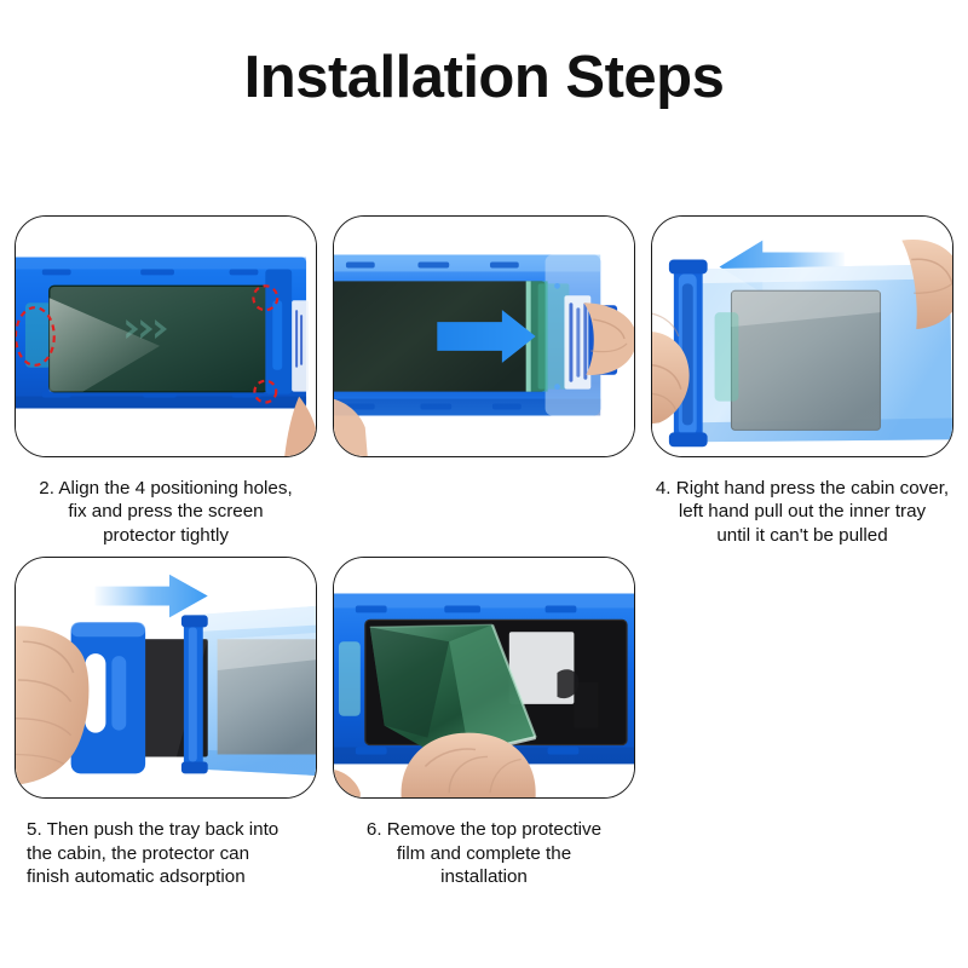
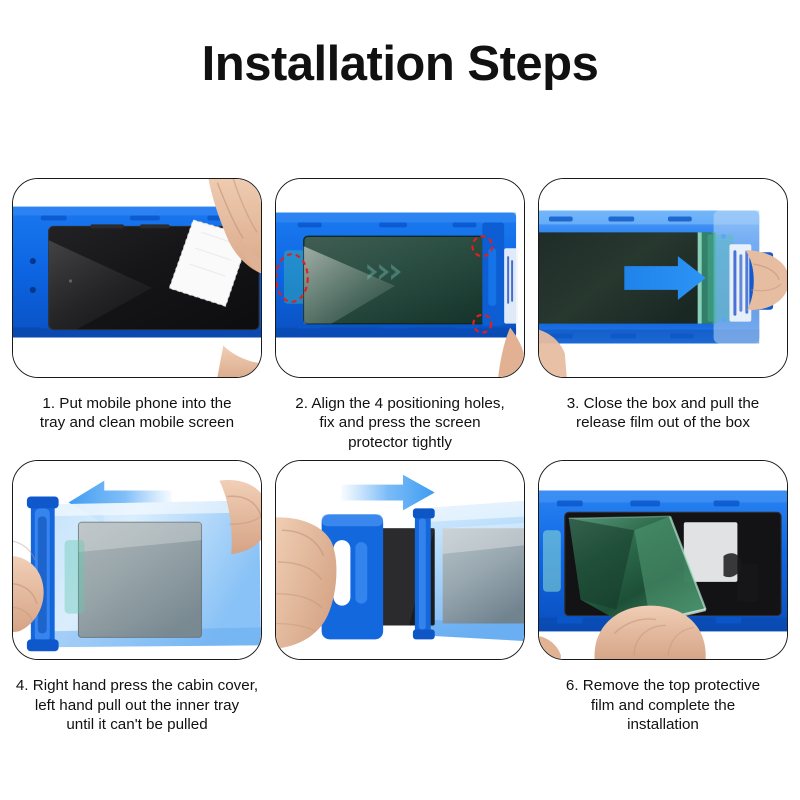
  Installation Steps
+ 1. Put mobile phone into the
+ tray and clean mobile screen
  2. Align the 4 positioning holes,
  fix and press the screen
  protector tightly
+ 3. Close the box and pull the
+ release film out of the box
  4. Right hand press the cabin cover,
  left hand pull out the inner tray
  until it can't be pulled
- 5. Then push the tray back into
- the cabin, the protector can
- finish automatic adsorption
  6. Remove the top protective
  film and complete the
  installation
